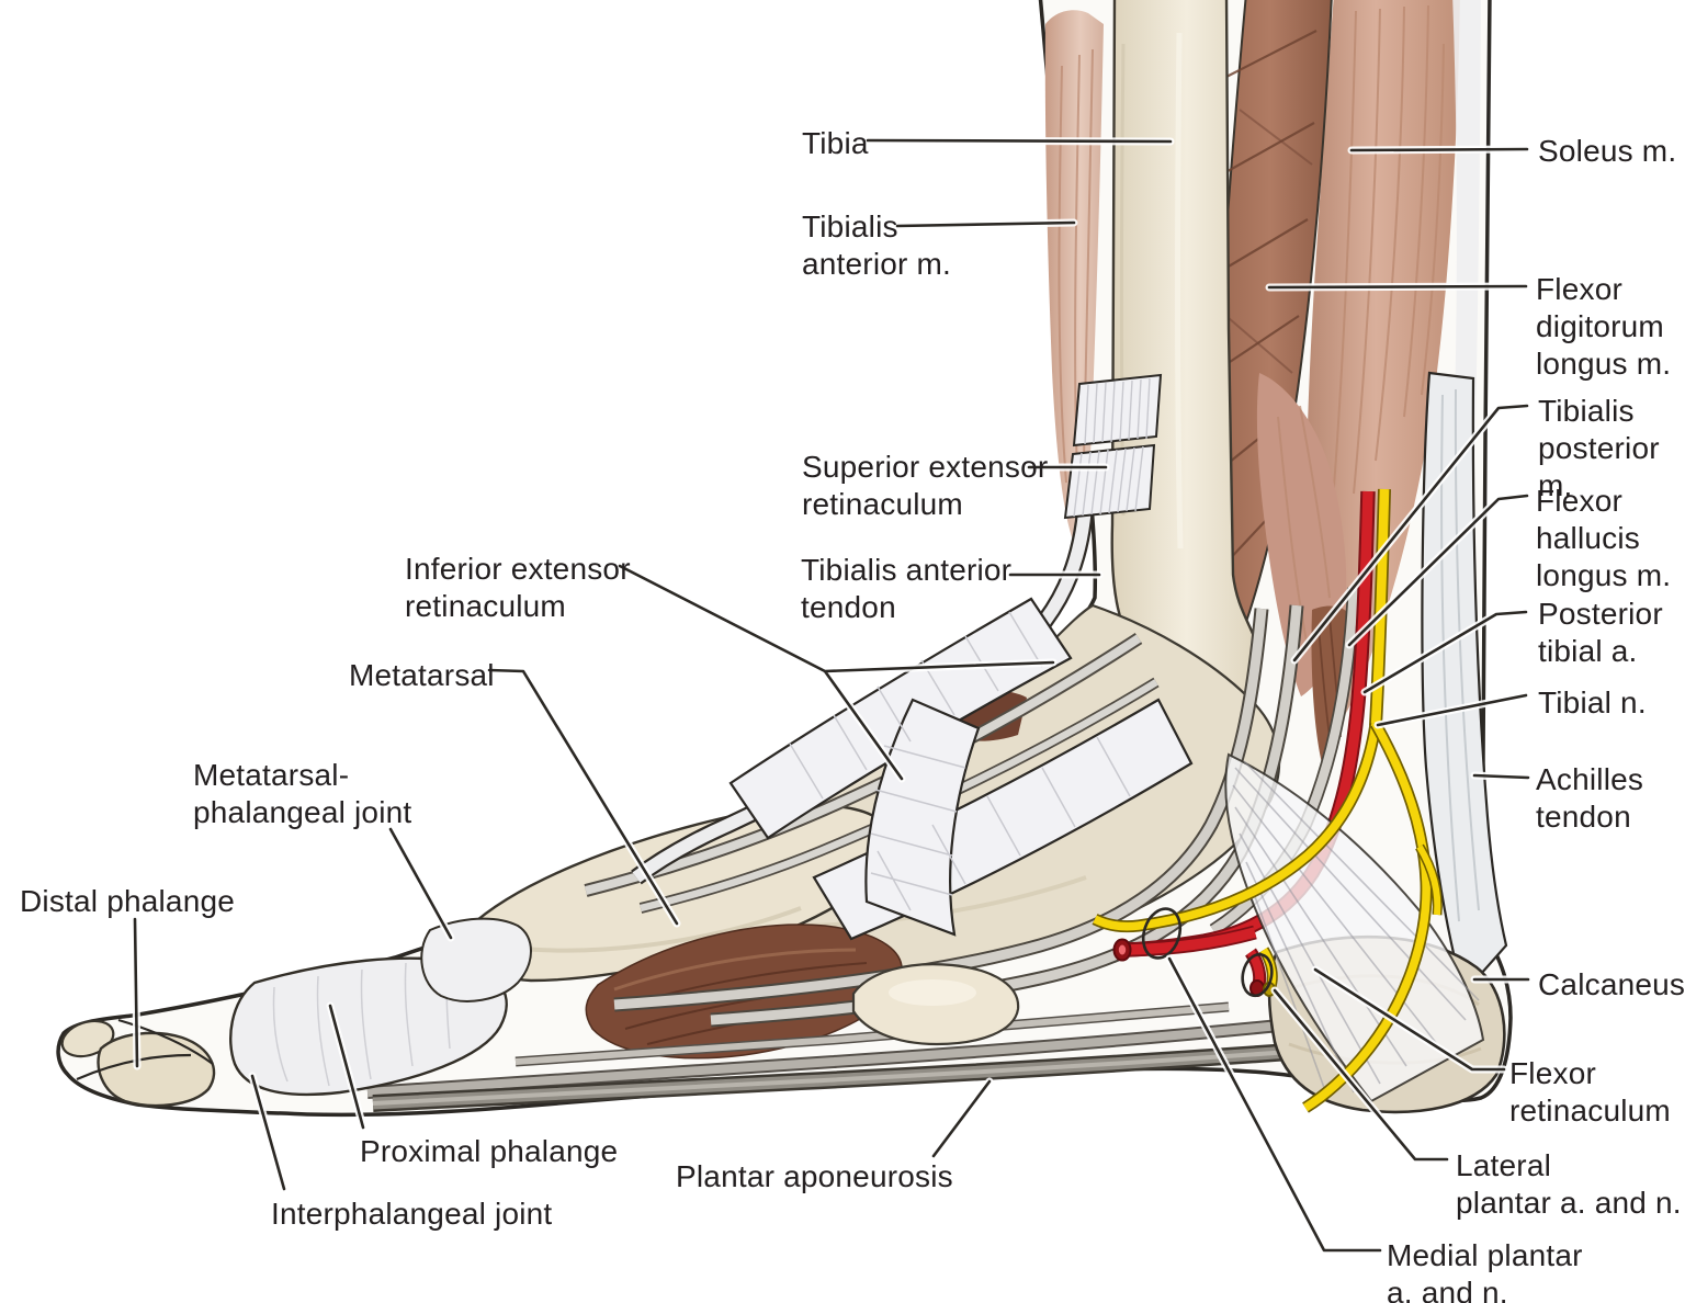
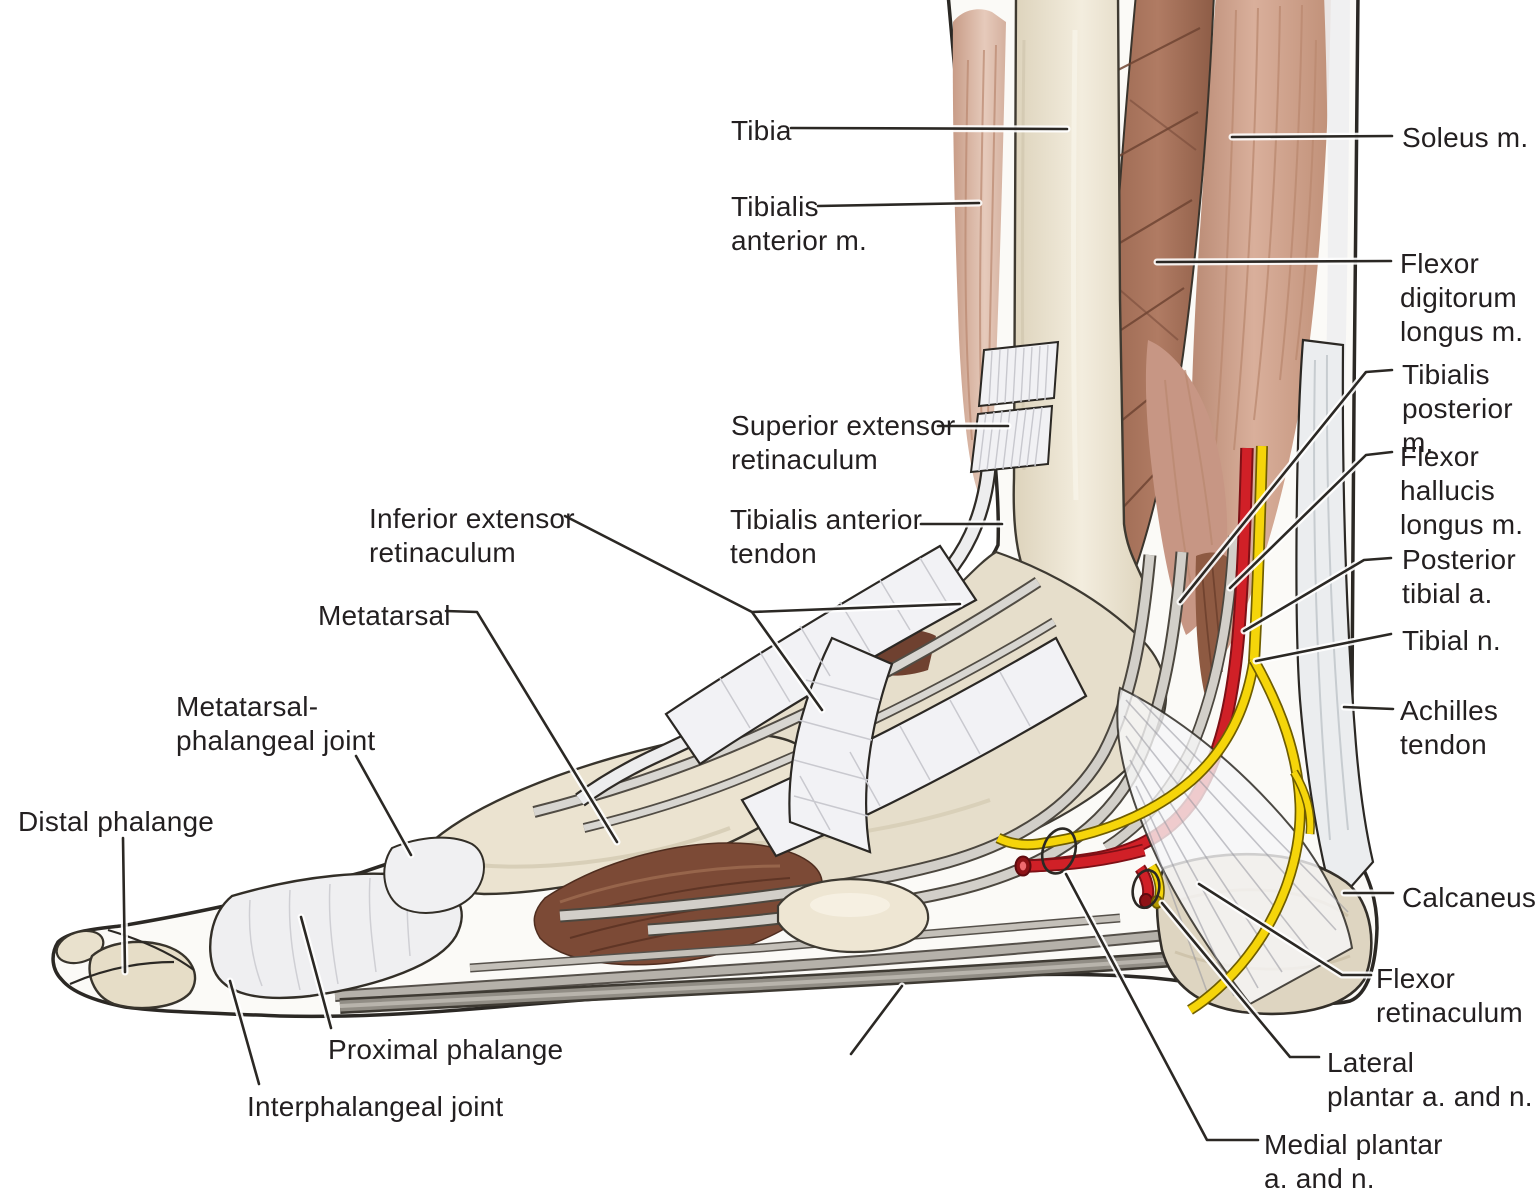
  Tibia
  Tibialis
  anterior m.
  Superior extensor
  retinaculum
  Tibialis anterior
  tendon
  Inferior extensor
  retinaculum
  Metatarsal
  Metatarsal-
  phalangeal joint
  Distal phalange
  Proximal phalange
  Interphalangeal joint
- Plantar aponeurosis
  Soleus m.
  Flexor
  digitorum
  longus m.
  Tibialis
  posterior m.
  Flexor
  hallucis
  longus m.
  Posterior
  tibial a.
  Tibial n.
  Achilles
  tendon
  Calcaneus
  Flexor
  retinaculum
  Lateral
  plantar a. and n.
  Medial plantar
  a. and n.
